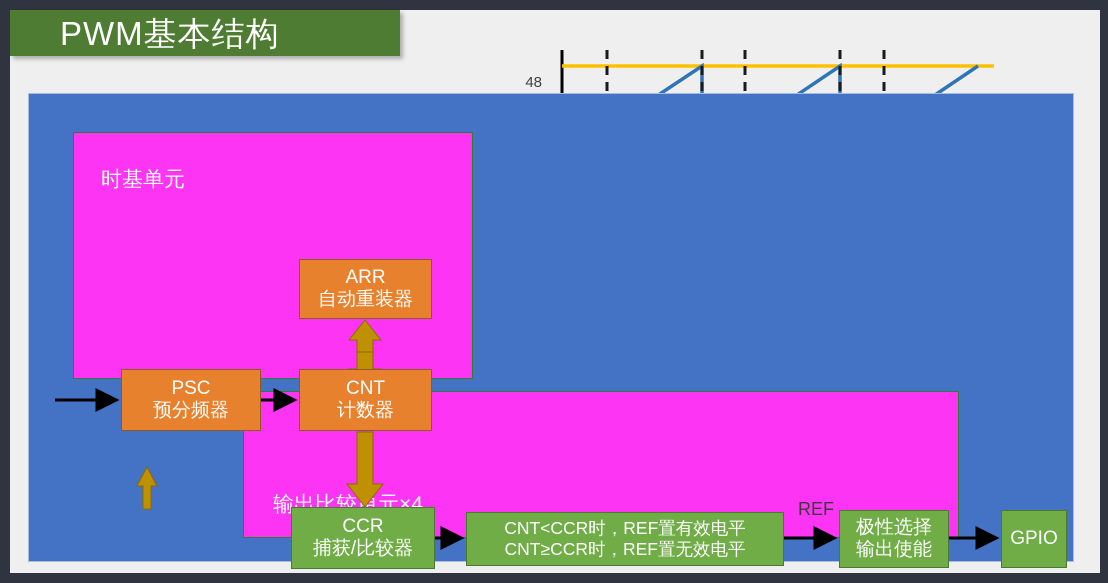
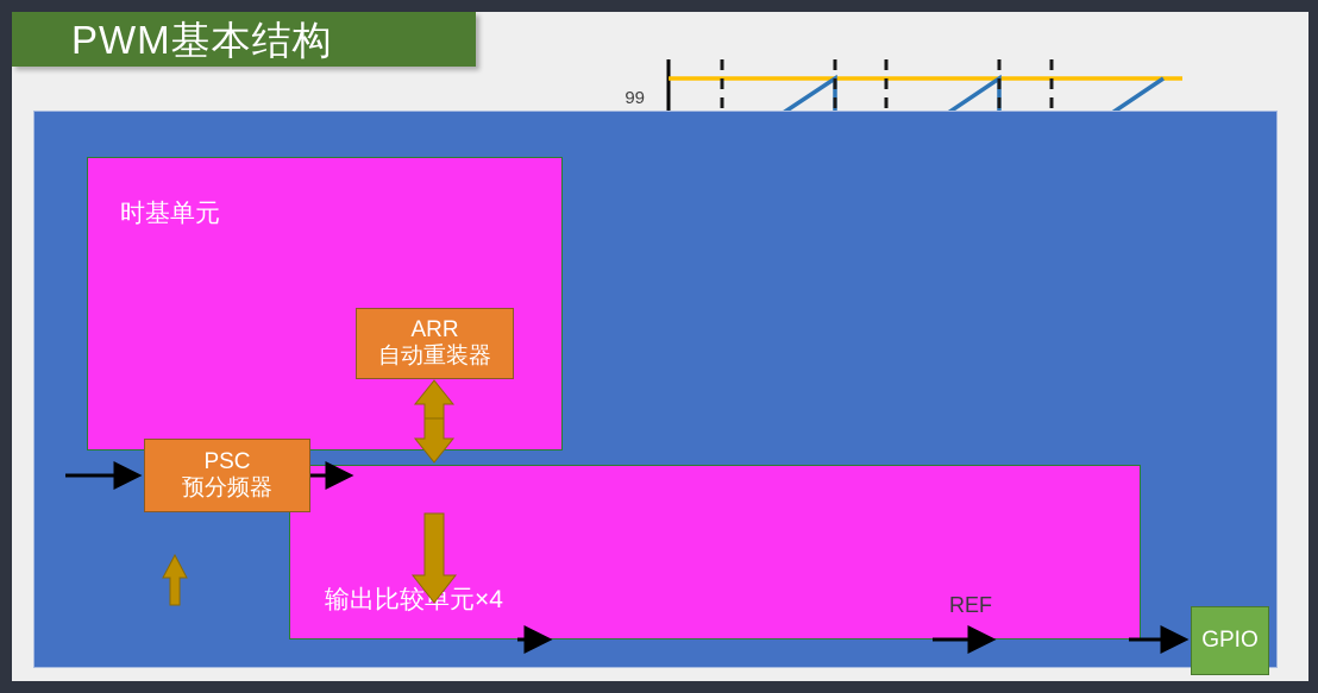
  PWM基本结构
- 48
+ 99
  时基单元
  输出比较元×4
  ARR
  自动重装器
  PSC
  预分频器
- CNT
- 计数器
- CCR
- 捕获/比较器
- CNT<CCR时，REF置有效电平
- CNT≥CCR时，REF置无效电平
- 极性选择
- 输出使能
  GPIO
  REF
